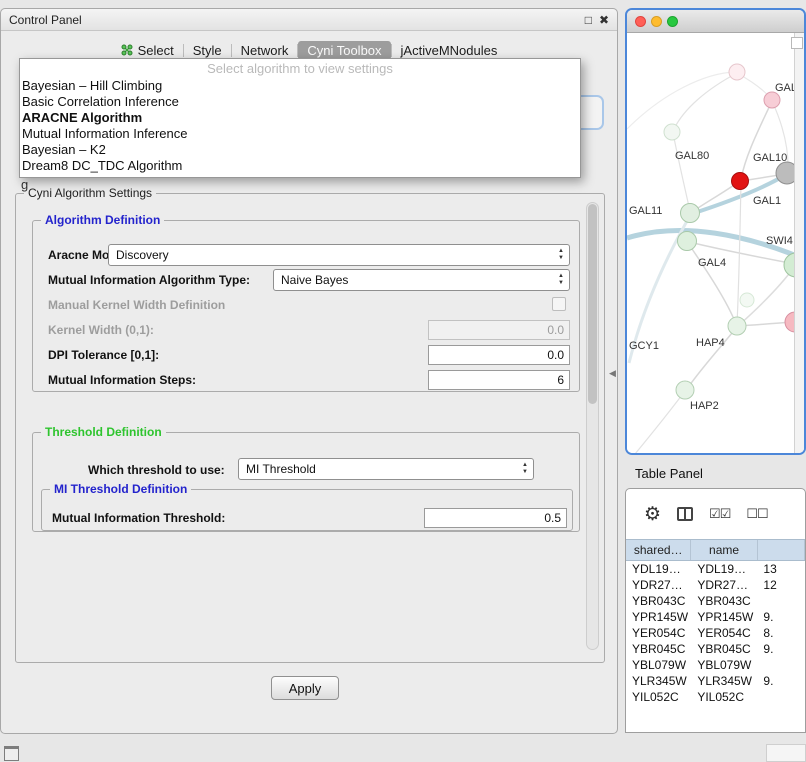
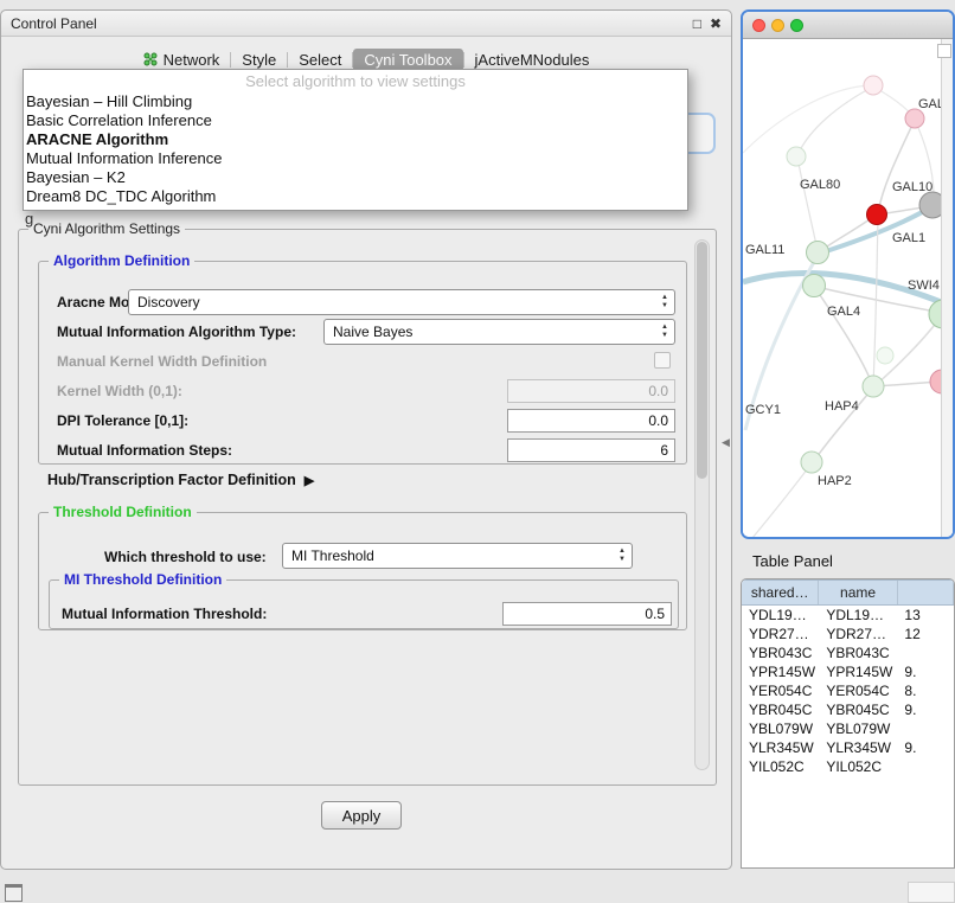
  Control Panel
  □
  ✖
- Select
+ Network
  Style
- Network
+ Select
  Cyni Toolbox
  jActiveMNodules
  g
  Select algorithm to view settings
  Bayesian – Hill Climbing
  Basic Correlation Inference
  ARACNE Algorithm
  Mutual Information Inference
  Bayesian – K2
  Dream8 DC_TDC Algorithm
  Cyni Algorithm Settings
  Algorithm Definition
  Aracne Mo
  Discovery
  Mutual Information Algorithm Type:
  Naive Bayes
  Manual Kernel Width Definition
  Kernel Width (0,1):
  0.0
  DPI Tolerance [0,1]:
  0.0
  Mutual Information Steps:
  6
+ Hub/Transcription Factor Definition
+ ▶
  Threshold Definition
  Which threshold to use:
  MI Threshold
  MI Threshold Definition
  Mutual Information Threshold:
  0.5
  Apply
  ◀
  GAL80
  GAL10
  GAL11
  GAL1
  SWI4
  GAL4
  GCY1
  HAP4
  HAP2
  Table Panel
- ⚙
- ☑☑
- ☐☐
  shared…
  name
  YDL19…
  YDL19…
  13
  YDR27…
  YDR27…
  12
  YBR043C
  YBR043C
  YPR145W
  YPR145W
  9.
  YER054C
  YER054C
  8.
  YBR045C
  YBR045C
  9.
  YBL079W
  YBL079W
  YLR345W
  YLR345W
  9.
  YIL052C
  YIL052C
